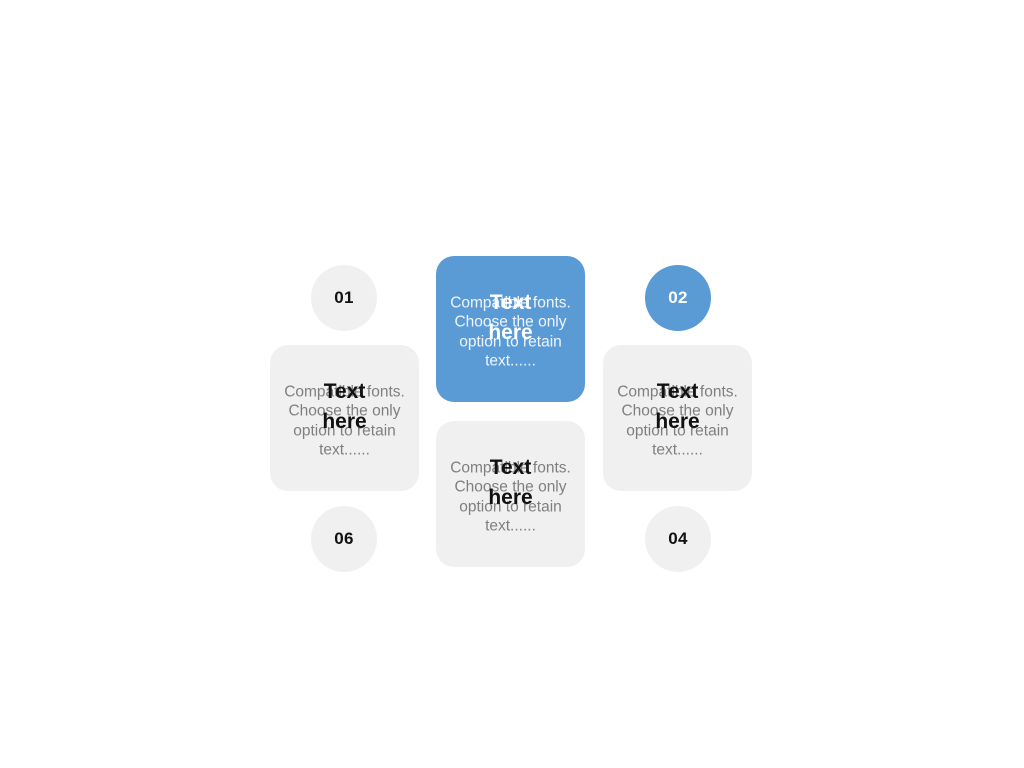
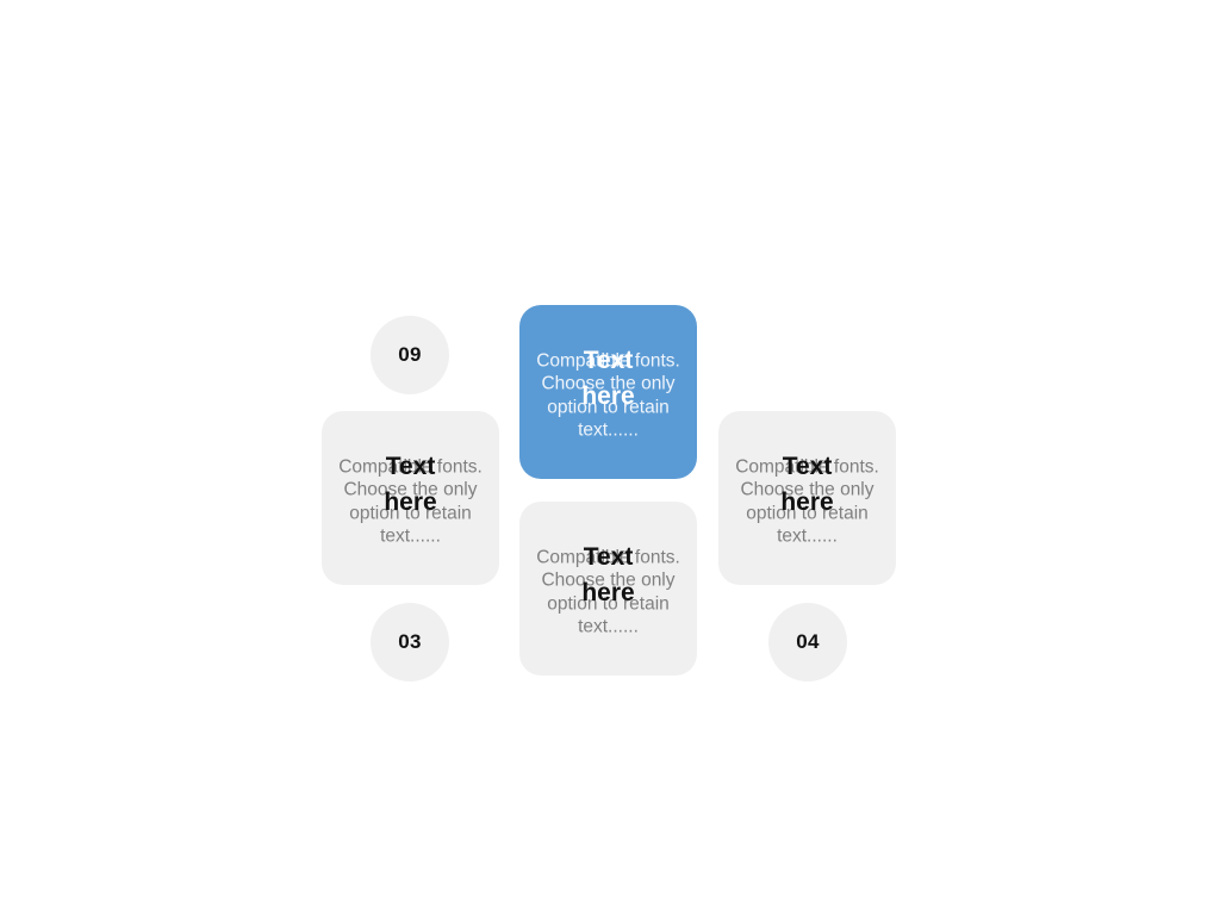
- 01
+ 09
- 02
- 06
+ 03
  04
  Compatible fonts.
  Choose the only
  option to retain
  text......
  Text
  here
  Compatible fonts.
  Choose the only
  option to retain
  text......
  Text
  here
  Compatible fonts.
  Choose the only
  option to retain
  text......
  Text
  here
  Compatible fonts.
  Choose the only
  option to retain
  text......
  Text
  here
